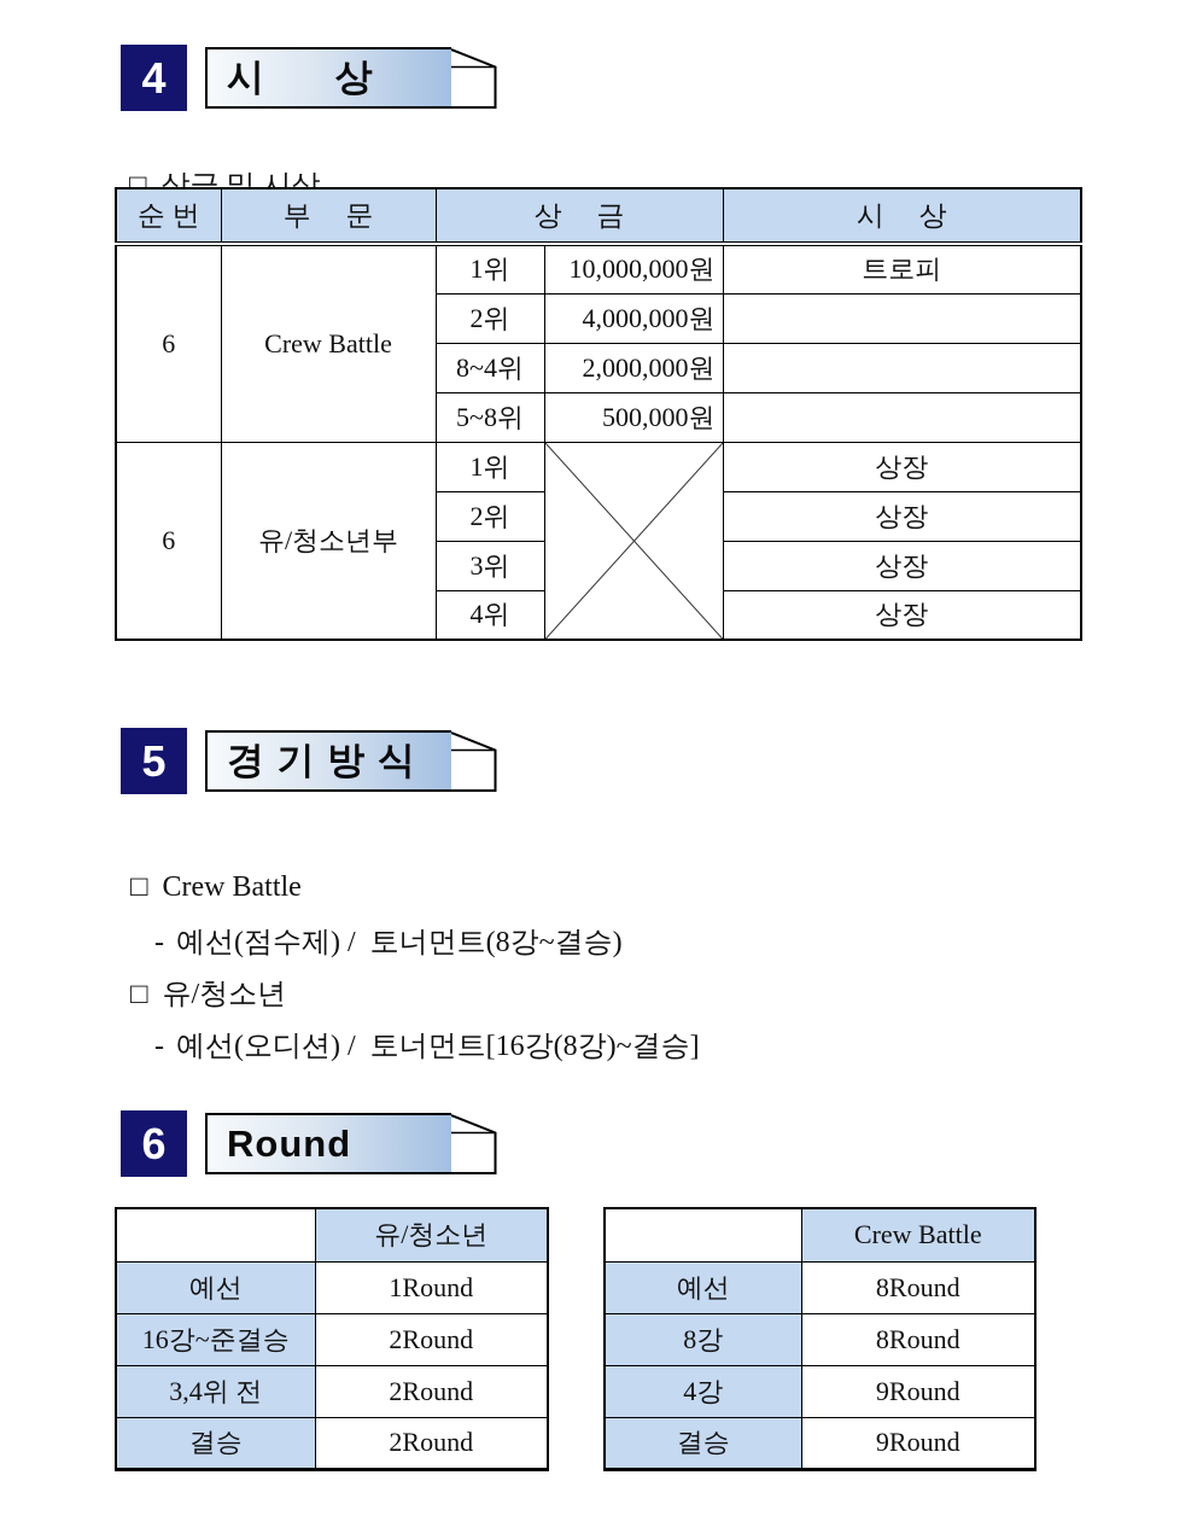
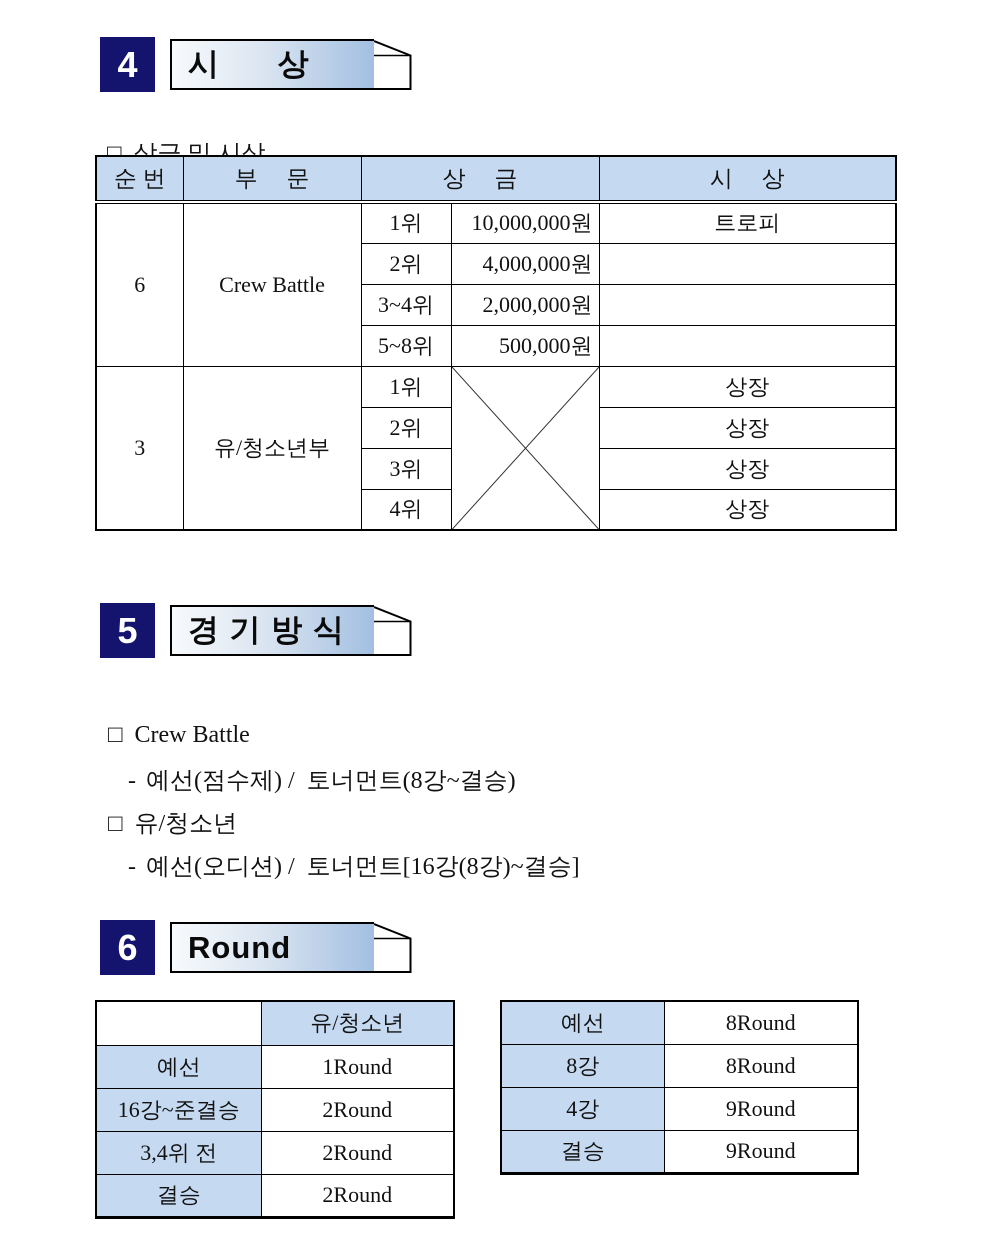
  4
  시 상
  □ 상금 및 시상
  순 번	부 문	상 금	시 상
  6	Crew Battle	1위	10,000,000원	트로피
  2위	4,000,000원
- 8~4위	2,000,000원
+ 3~4위	2,000,000원
  5~8위	500,000원
- 6	유/청소년부	1위		상장
+ 3	유/청소년부	1위		상장
  2위	상장
  3위	상장
  4위	상장
  5
  경 기 방 식
  □ Crew Battle
  - 예선(점수제) / 토너먼트(8강~결승)
  □ 유/청소년
  - 예선(오디션) / 토너먼트[16강(8강)~결승]
  6
  Round
  	유/청소년
  예선	1Round
  16강~준결승	2Round
  3,4위 전	2Round
  결승	2Round
- 	Crew Battle
  예선	8Round
  8강	8Round
  4강	9Round
  결승	9Round
